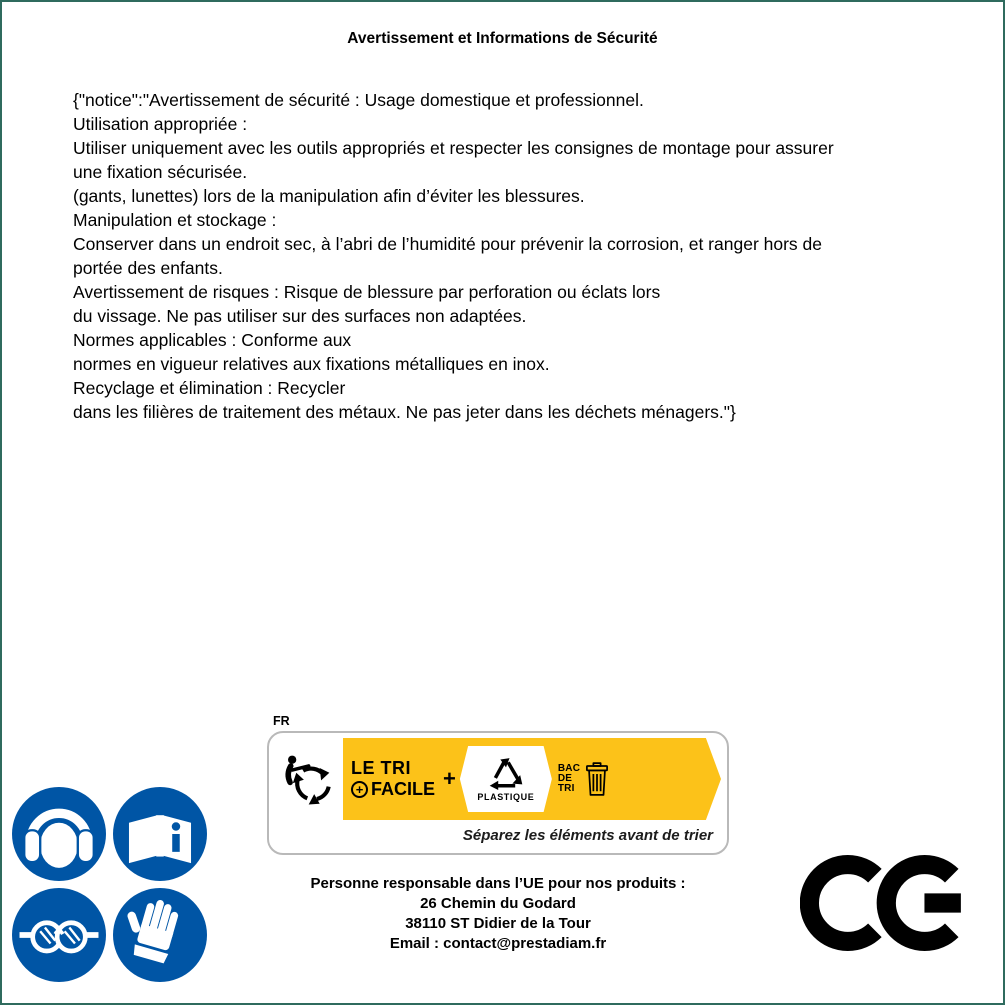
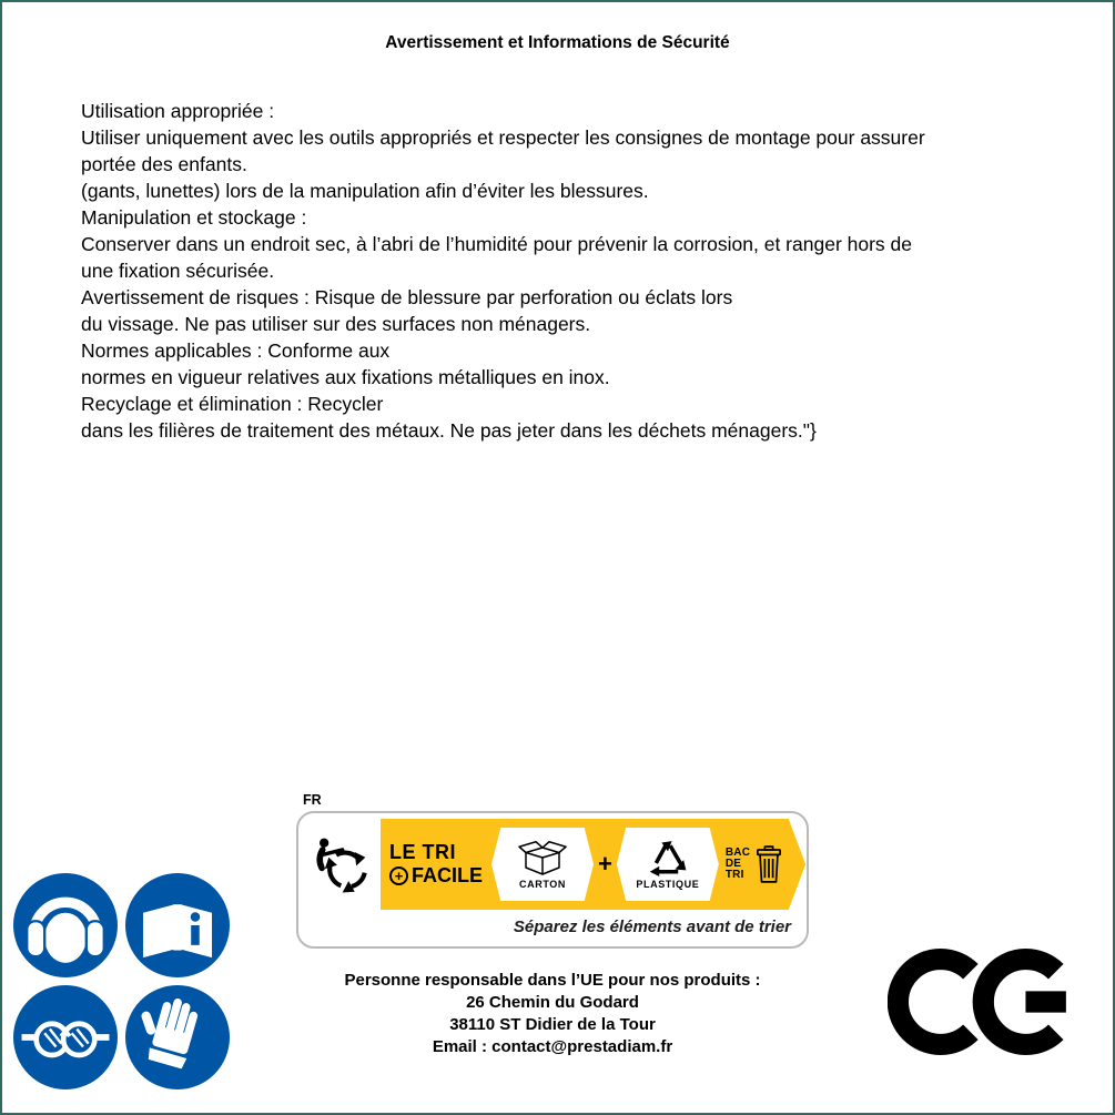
  Avertissement et Informations de Sécurité
- {"notice":"Avertissement de sécurité : Usage domestique et professionnel.
  Utilisation appropriée :
  Utiliser uniquement avec les outils appropriés et respecter les consignes de montage pour assurer
- une fixation sécurisée.
+ portée des enfants.
  (gants, lunettes) lors de la manipulation afin d’éviter les blessures.
  Manipulation et stockage :
  Conserver dans un endroit sec, à l’abri de l’humidité pour prévenir la corrosion, et ranger hors de
- portée des enfants.
+ une fixation sécurisée.
  Avertissement de risques : Risque de blessure par perforation ou éclats lors
- du vissage. Ne pas utiliser sur des surfaces non adaptées.
+ du vissage. Ne pas utiliser sur des surfaces non ménagers.
  Normes applicables : Conforme aux
  normes en vigueur relatives aux fixations métalliques en inox.
  Recyclage et élimination : Recycler
  dans les filières de traitement des métaux. Ne pas jeter dans les déchets ménagers."}
  FR
  LE TRI
  +
  FACILE
+ CARTON
  +
  PLASTIQUE
  BAC
  DE
  TRI
  Séparez les éléments avant de trier
  Personne responsable dans l’UE pour nos produits :
  26 Chemin du Godard
  38110 ST Didier de la Tour
  Email : contact@prestadiam.fr
